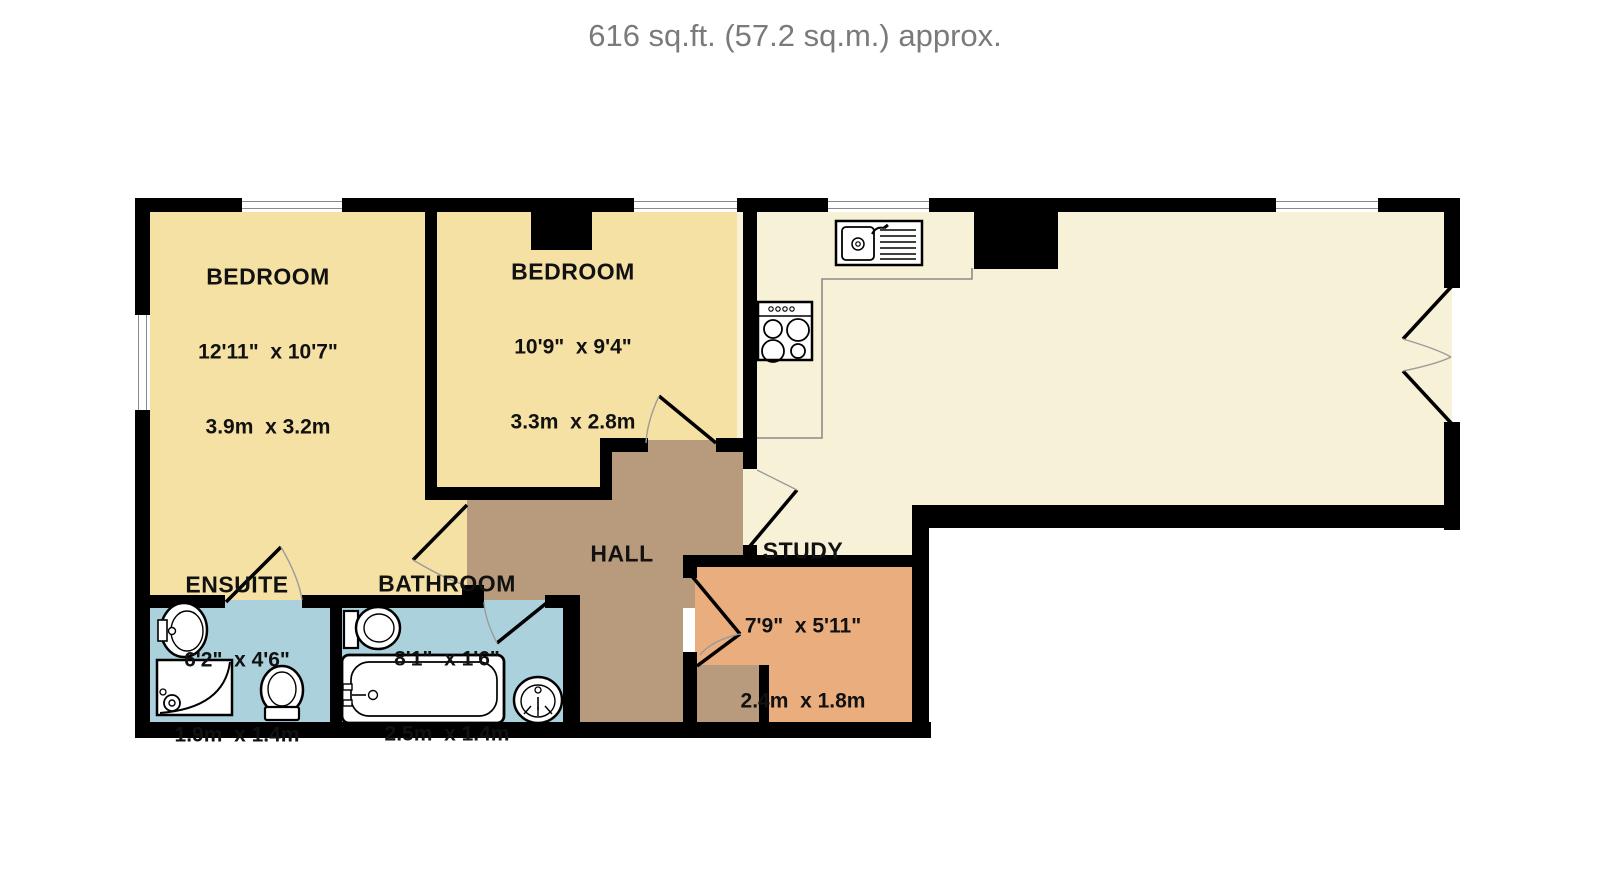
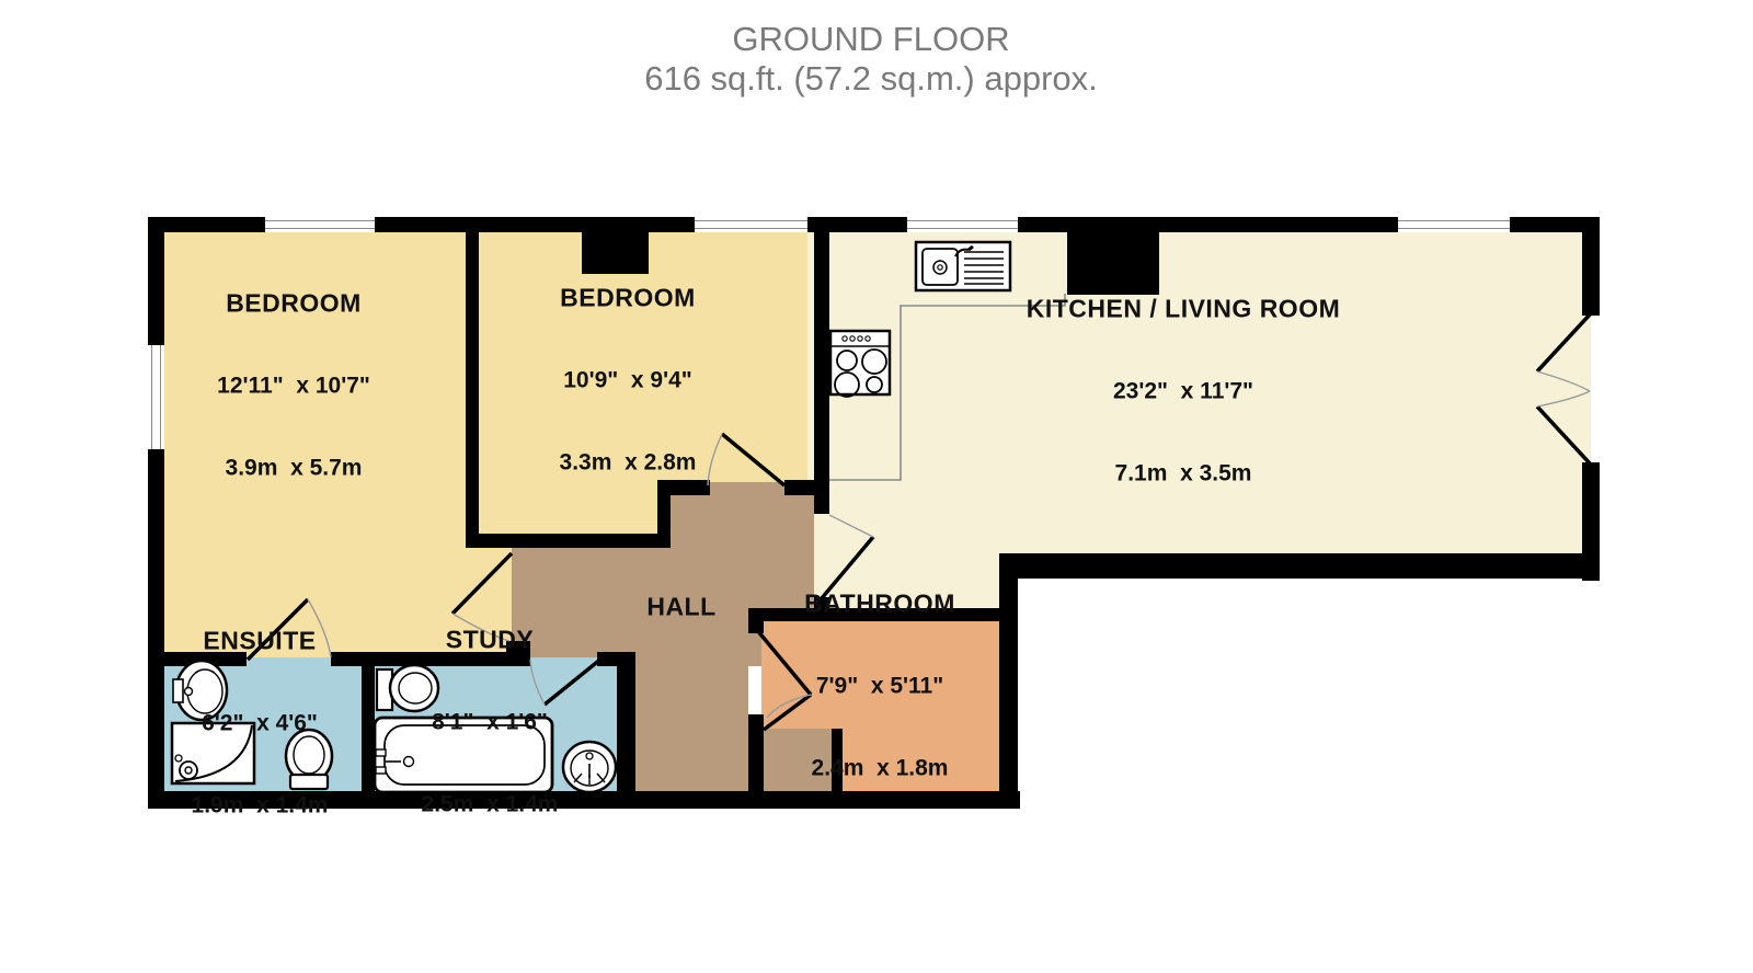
+ GROUND FLOOR
  616 sq.ft. (57.2 sq.m.) approx.
  BEDROOM
  12'11" x 10'7"
- 3.9m x 3.2m
+ 3.9m x 5.7m
  BEDROOM
  10'9" x 9'4"
  3.3m x 2.8m
+ KITCHEN / LIVING ROOM
+ 23'2" x 11'7"
+ 7.1m x 3.5m
  HALL
- STUDY
+ BATHROOM
  7'9" x 5'11"
  2.4m x 1.8m
  ENSUITE
  6'2" x 4'6"
  1.9m x 1.4m
- BATHROOM
+ STUDY
  8'1" x 1'6"
  2.5m x 1.4m
